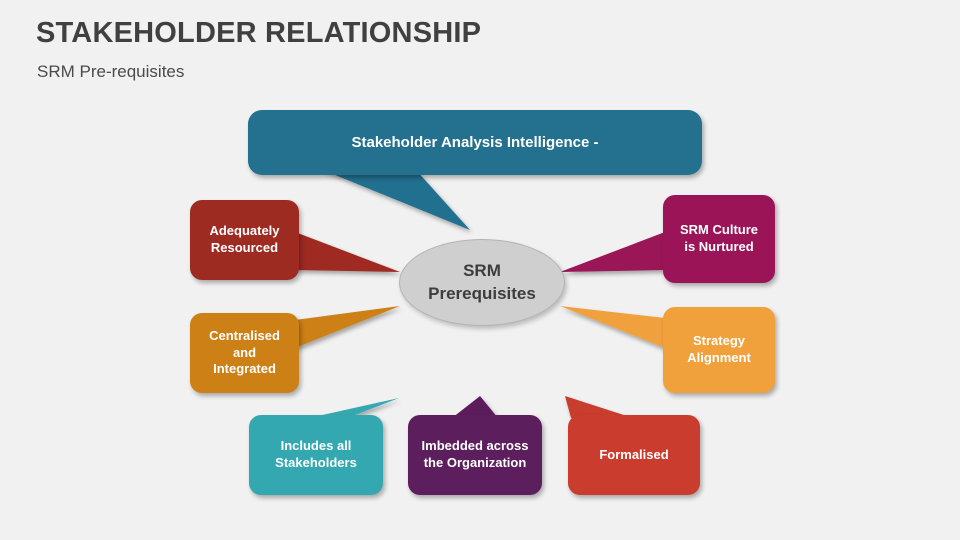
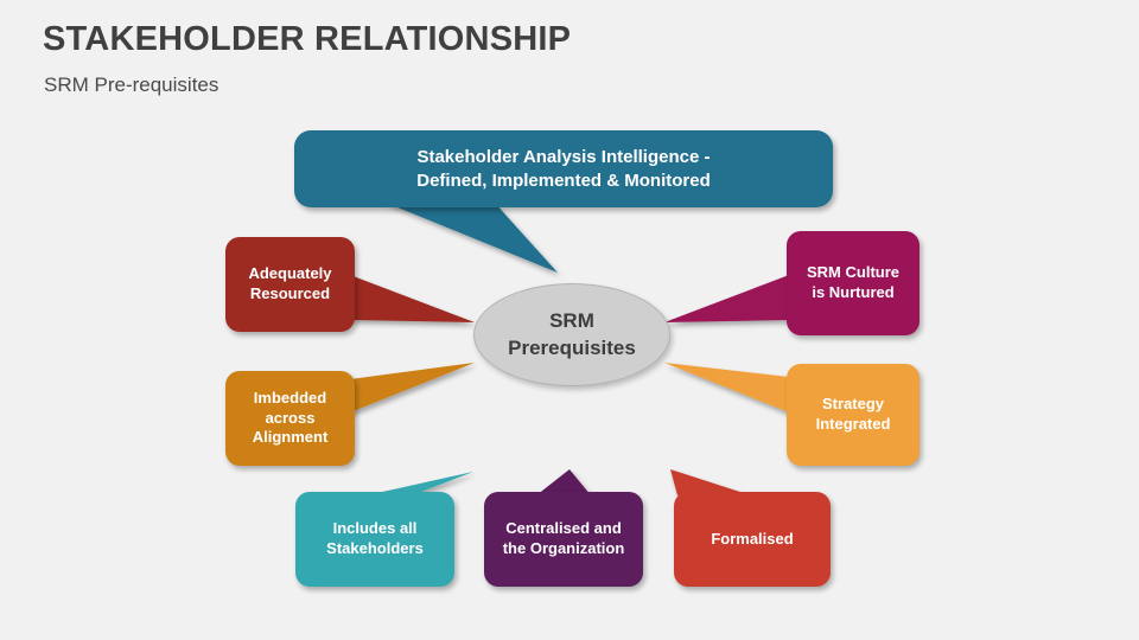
  STAKEHOLDER RELATIONSHIP
  SRM Pre-requisites
  Stakeholder Analysis Intelligence -
+ Defined, Implemented & Monitored
  Adequately
  Resourced
- Centralised and
+ Imbedded across
- Integrated
+ Alignment
  Includes all
  Stakeholders
- Imbedded across
+ Centralised and
  the Organization
  Formalised
  SRM Culture
  is Nurtured
  Strategy
- Alignment
+ Integrated
  SRM
  Prerequisites
